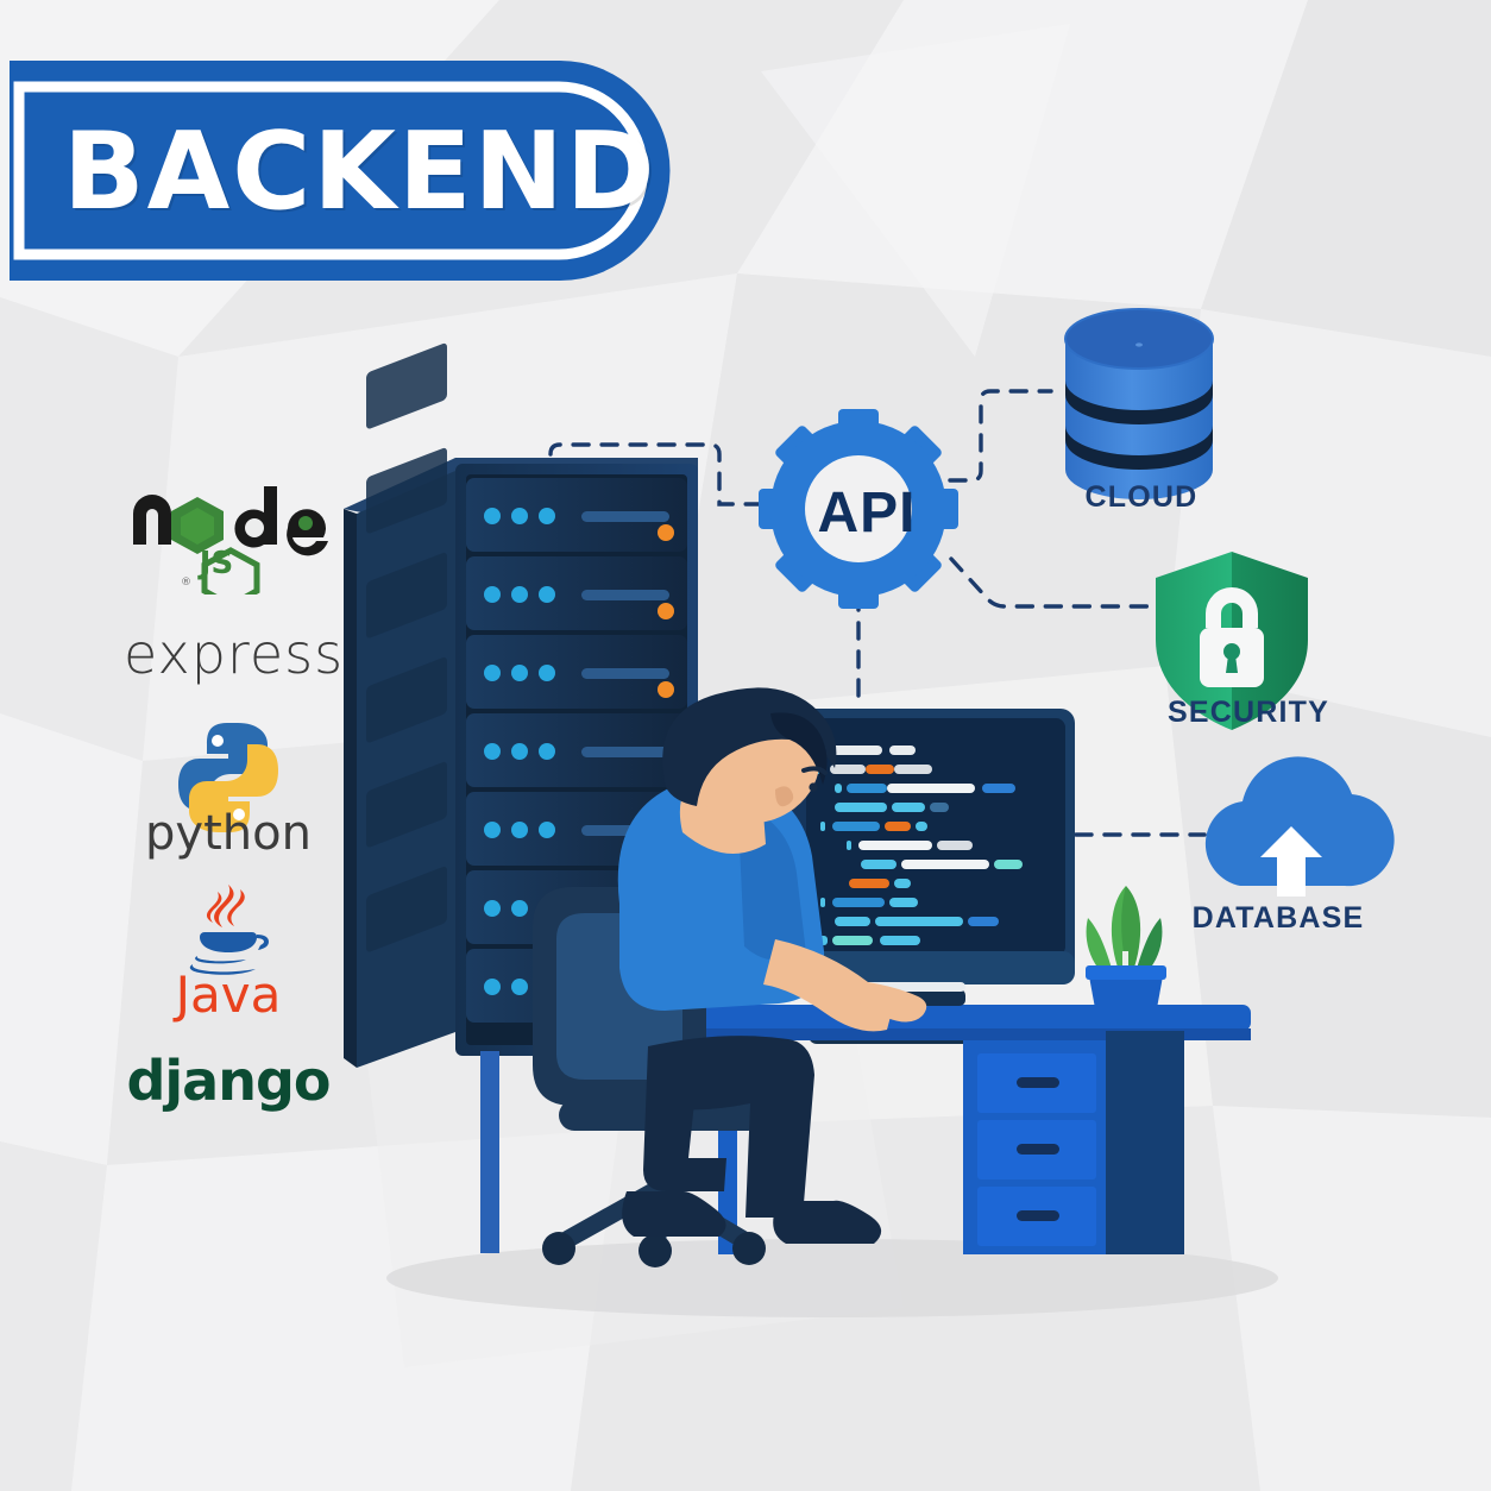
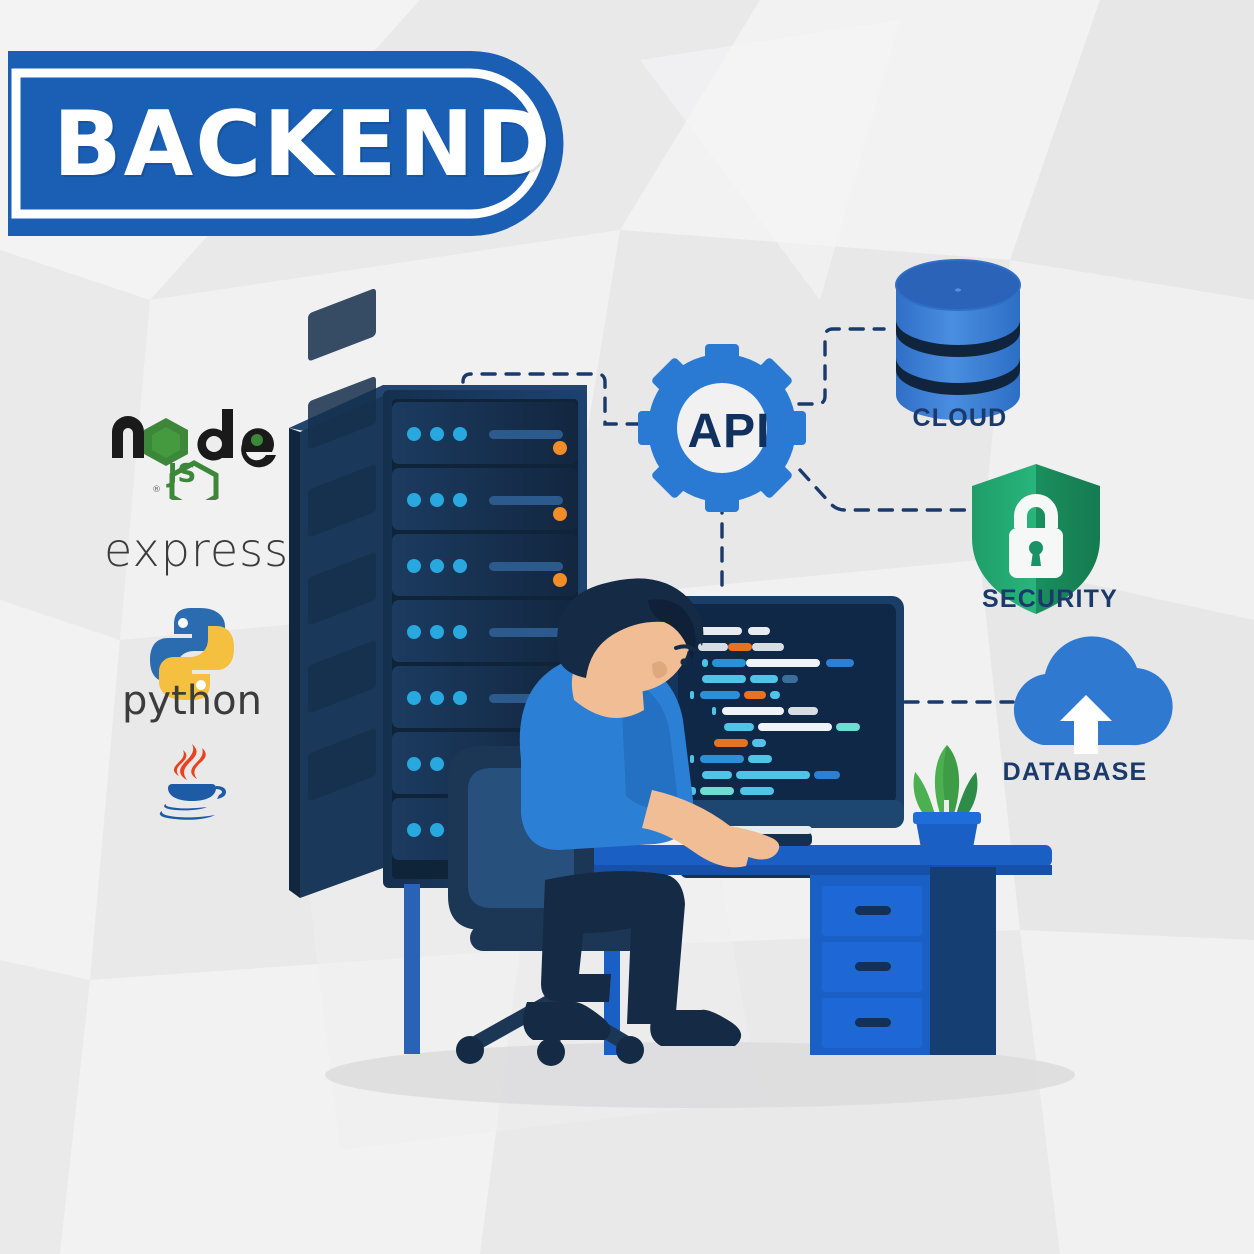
  BACKEND
  ®
  JS
  express
  python
- Java
- django
  API
  CLOUD
  SECURITY
  DATABASE
